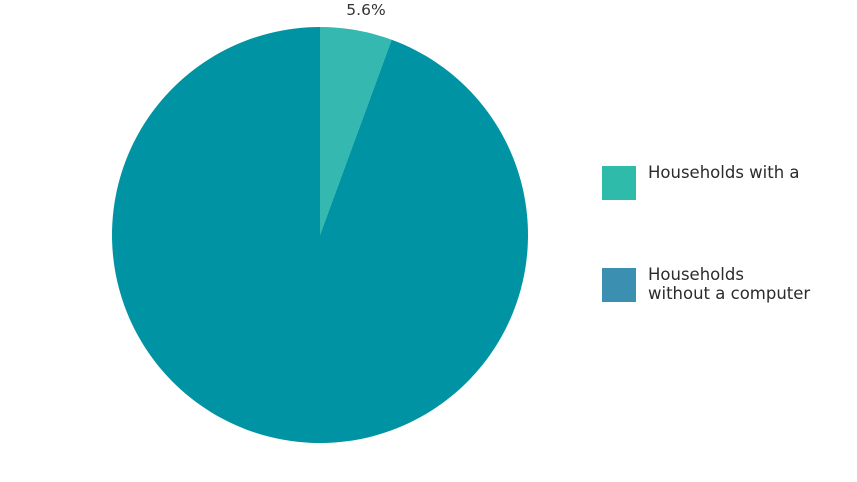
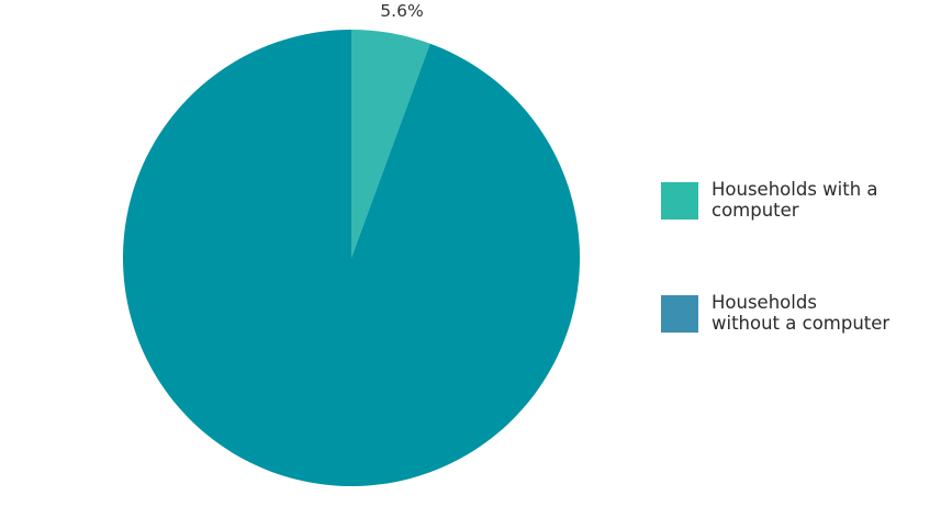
  5.6%
  Households with a
+ computer
  Households
  without a computer
